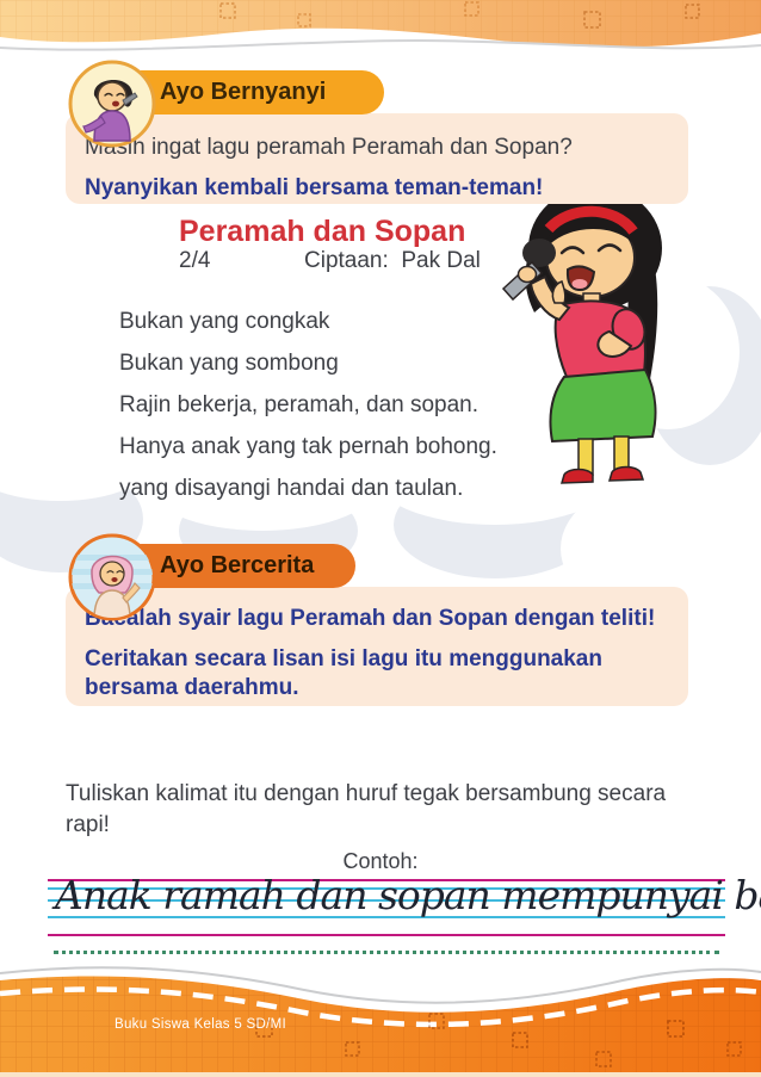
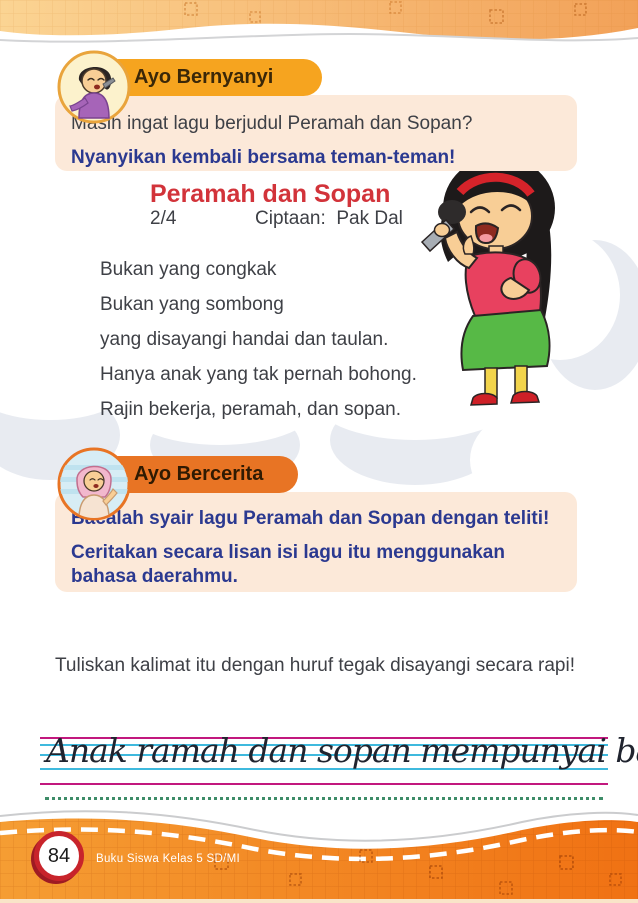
  Ayo Bernyanyi
- Masih ingat lagu peramah Peramah dan Sopan?
+ Masih ingat lagu berjudul Peramah dan Sopan?
  Nyanyikan kembali bersama teman-teman!
  Peramah dan Sopan
  2/4
  Ciptaan: Pak Dal
  Bukan yang congkak
  Bukan yang sombong
- Rajin bekerja, peramah, dan sopan.
+ yang disayangi handai dan taulan.
  Hanya anak yang tak pernah bohong.
- yang disayangi handai dan taulan.
+ Rajin bekerja, peramah, dan sopan.
  Ayo Bercerita
  Balah syair lagu Peramah dan Sopan dengan teliti!
- Ceritakan secara lisan isi lagu itu menggunakan bersama daerahmu.
+ Ceritakan secara lisan isi lagu itu menggunakan bahasa daerahmu.
- Tuliskan kalimat itu dengan huruf tegak bersambung secara rapi!
+ Tuliskan kalimat itu dengan huruf tegak disayangi secara rapi!
- Contoh:
  Anak ramah dan sopan mempunyai b
+ 84
  Buku Siswa Kelas 5 SD/MI
